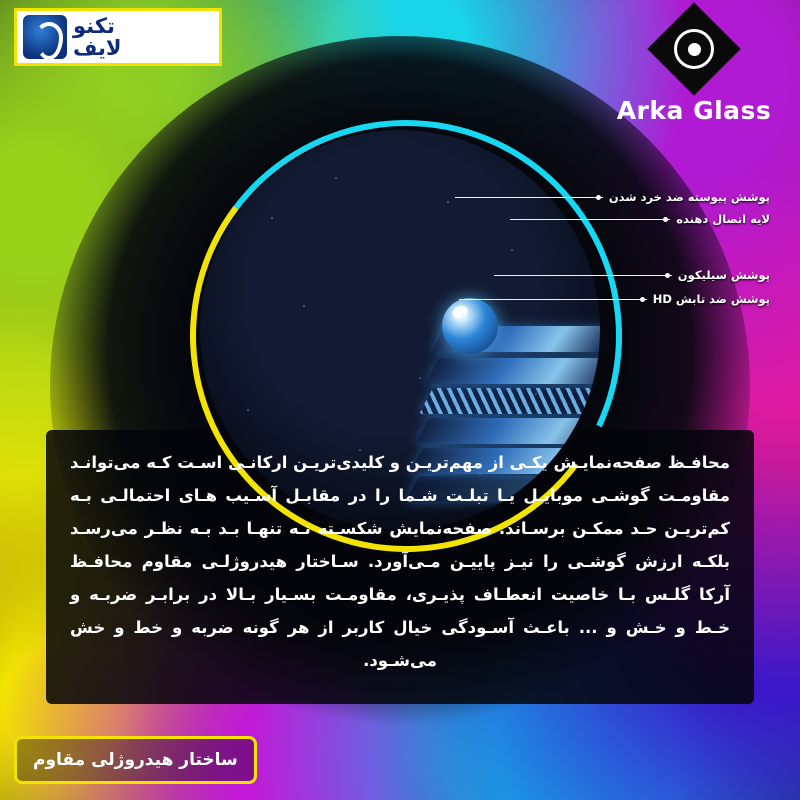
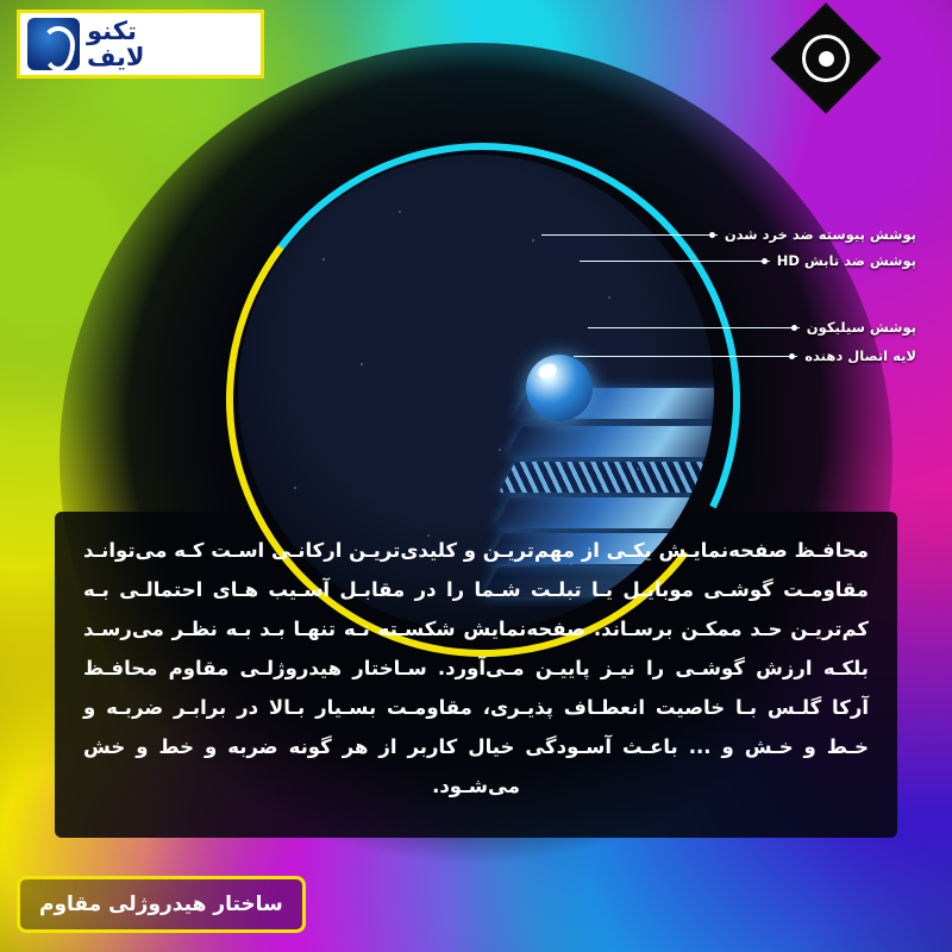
  تکنو
  لایف
- Arka Glass
  پوشش پیوسته ضد خرد شدن
- لایه اتصال دهنده
+ پوشش ضد تابش HD
  پوشش سیلیکون
- پوشش ضد تابش HD
+ لایه اتصال دهنده
  محافـظ صفحه‌نمایـش یکـی از مهم‌تریـن و کلیدی‌تریـن ارکانـی اسـت کـه می‌توانـد مقاومـت گوشـی موبایـل یـا تبلـت شـما را در مقابـل آسـیب هـای احتمالـی بـه کم‌تریـن حـد ممکـن برسـاند. صفحه‌نمایش شکسـته نـه تنهـا بـد بـه نظـر می‌رسـد بلکـه ارزش گوشـی را نیـز پاییـن مـی‌آورد. سـاختار هیدروژلـی مقاوم محافـظ آرکا گلـس بـا خاصیت انعطـاف پذیـری، مقاومـت بسـیار بـالا در برابـر ضربـه و خـط و خـش و ... باعـث آسـودگی خیال کاربر از هر گونه ضربه و خط و خش می‌شـود.
  ساختار هیدروژلی مقاوم
